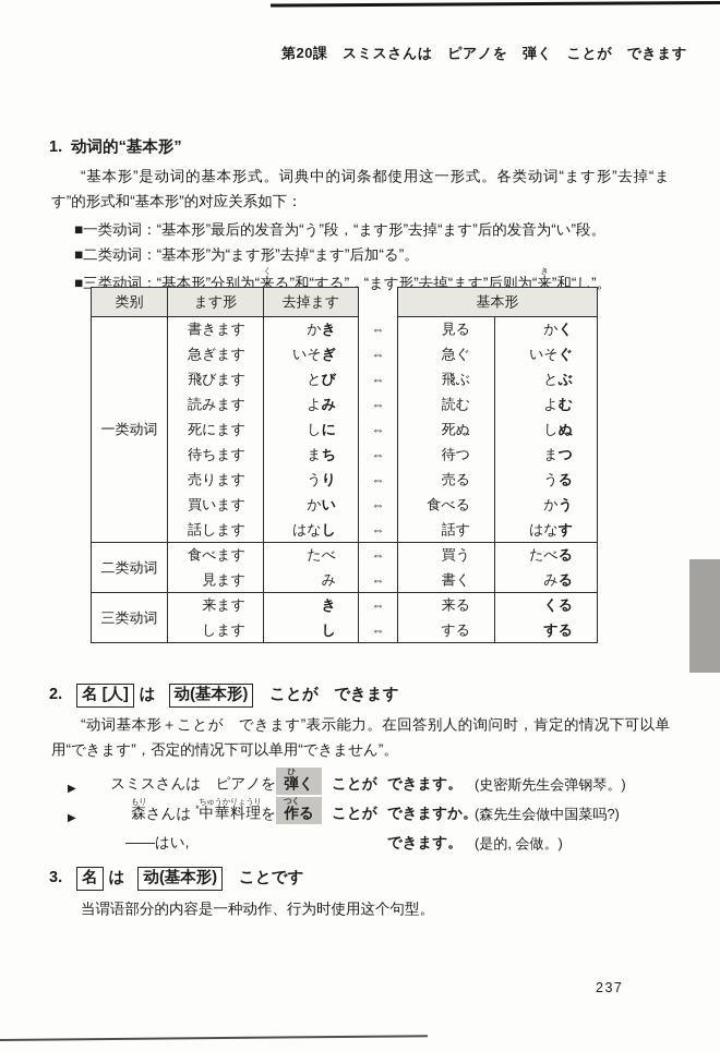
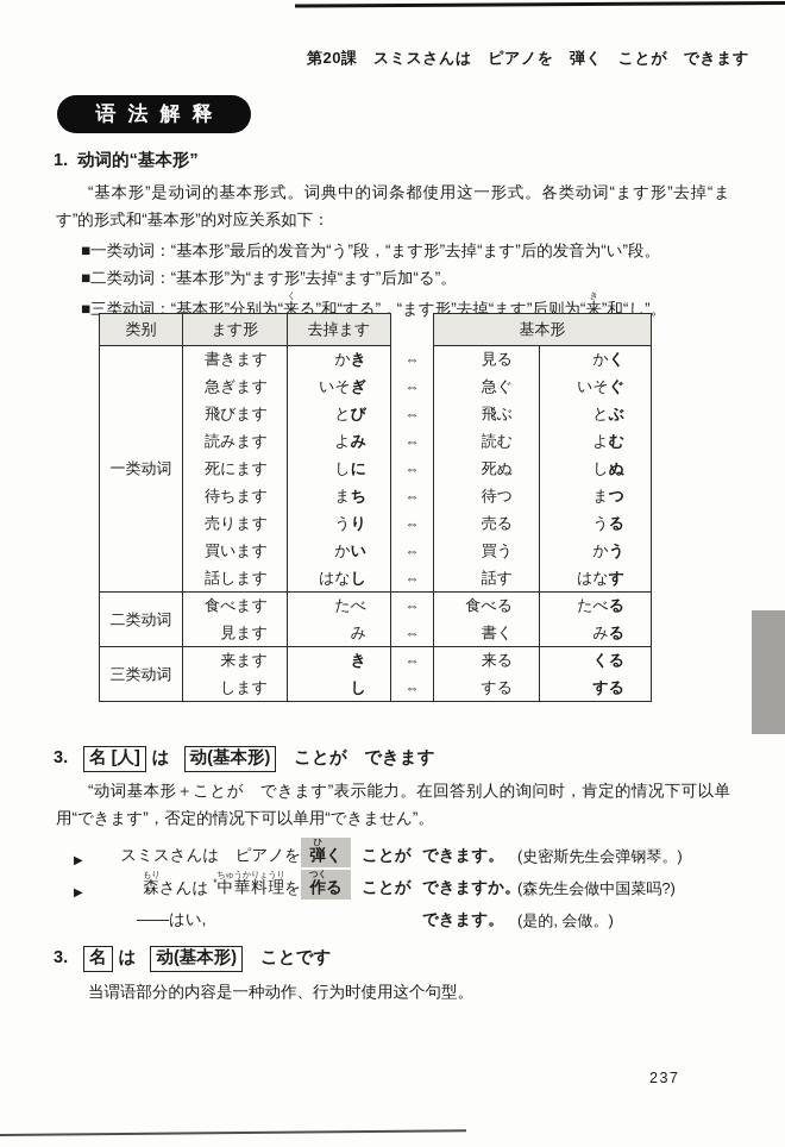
  第20課 スミスさんは ピアノを 弾く ことが できます
+ 语法解释
  1. 动词的“基本形”
  “基本形”是动词的基本形式。词典中的词条都使用这一形式。各类动词“ます形”去掉“ます”的形式和“基本形”的对应关系如下：
  ■一类动词：“基本形”最后的发音为“う”段，“ます形”去掉“ます”后的发音为“い”段。
  ■二类动词：“基本形”为“ます形”去掉“ます”后加“る”。
  ■三类动词：“基本形”分别为“来くる”和“する”，“ます形”去掉“ます”后则为“来き”和“し”。
  类别	ます形	去掉ます		基本形
  一类动词	書きます	かき	⇔	見る	かく
  急ぎます	いそぎ	⇔	急ぐ	いそぐ
  飛びます	とび	⇔	飛ぶ	とぶ
  読みます	よみ	⇔	読む	よむ
  死にます	しに	⇔	死ぬ	しぬ
  待ちます	まち	⇔	待つ	まつ
  売ります	うり	⇔	売る	うる
- 買います	かい	⇔	食べる	かう
+ 買います	かい	⇔	買う	かう
  話します	はなし	⇔	話す	はなす
- 二类动词	食べます	たべ	⇔	買う	たべる
+ 二类动词	食べます	たべ	⇔	食べる	たべる
  見ます	み	⇔	書く	みる
  三类动词	来ます	き	⇔	来る	くる
  します	し	⇔	する	する
- 2. 名 [人] は 动(基本形) ことが できます
+ 3. 名 [人] は 动(基本形) ことが できます
  “动词基本形＋ことが できます”表示能力。在回答别人的询问时，肯定的情况下可以单用“できます”，否定的情况下可以单用“できません”。
  ▶
  スミスさんは ピアノを
  弾ひく
  ことが
  できます。
  (史密斯先生会弹钢琴。)
  ▶
  森もりさんは *中華料理ちゅうかりょうりを
  作つくる
  ことが
  できますか。
  (森先生会做中国菜吗?)
  ——はい,
  できます。
  (是的, 会做。)
  3. 名 は 动(基本形) ことです
  当谓语部分的内容是一种动作、行为时使用这个句型。
  237
